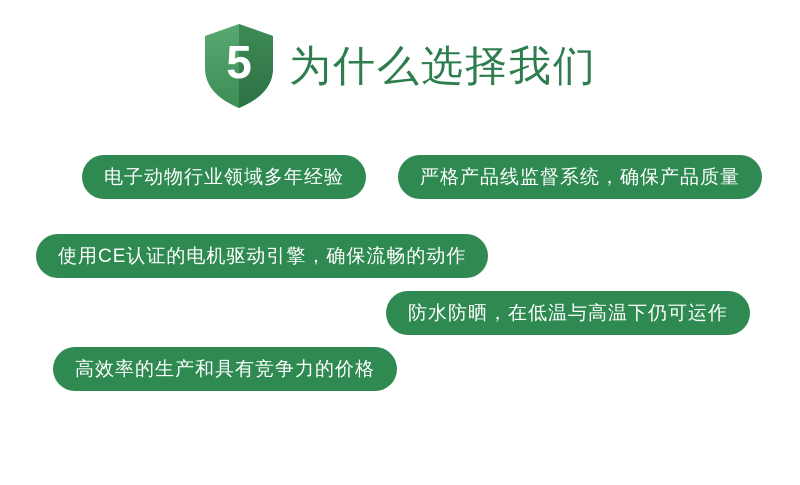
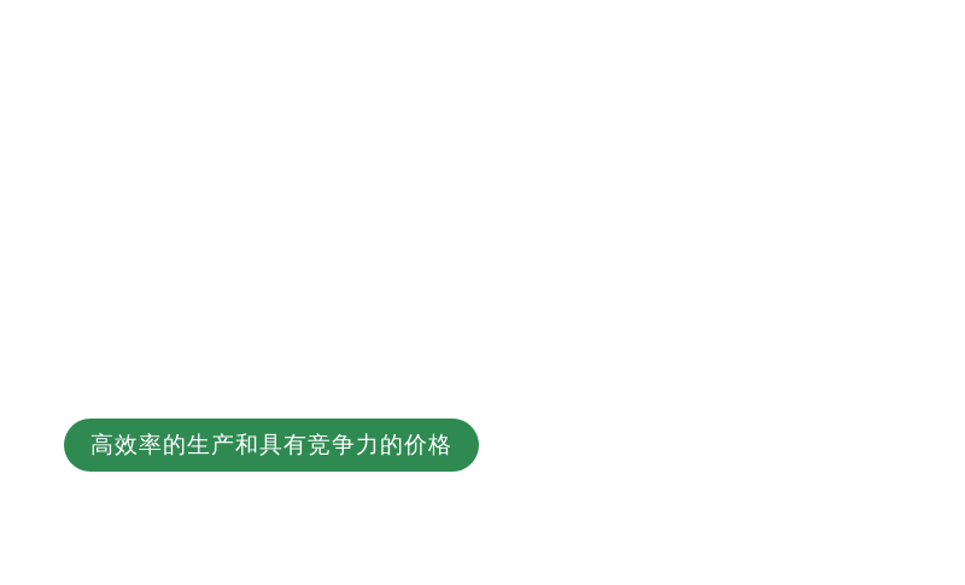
- 5
- 为什么选择我们
- 电子动物行业领域多年经验
- 严格产品线监督系统，确保产品质量
- 使用CE认证的电机驱动引擎，确保流畅的动作
- 防水防晒，在低温与高温下仍可运作
  高效率的生产和具有竞争力的价格
